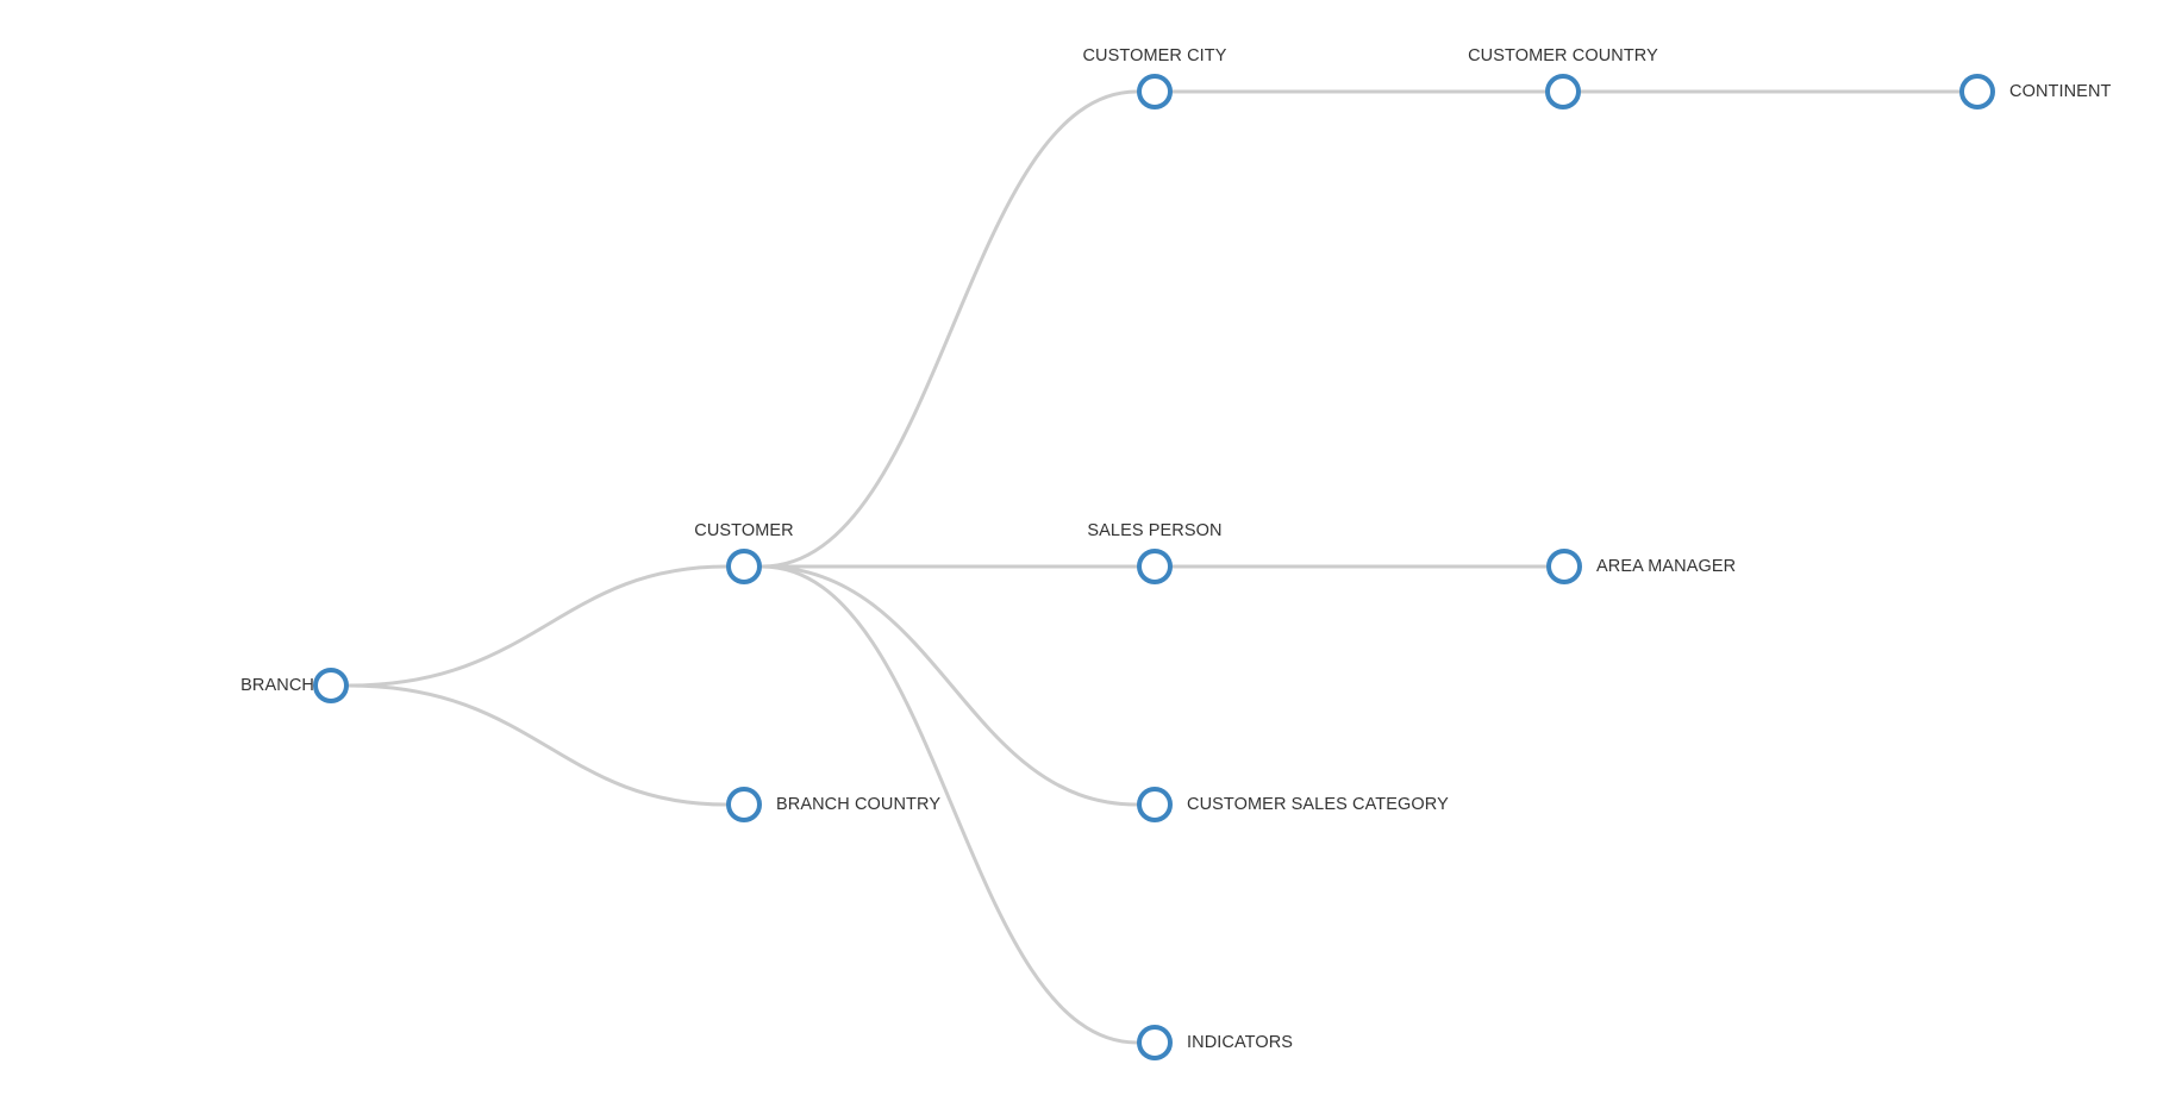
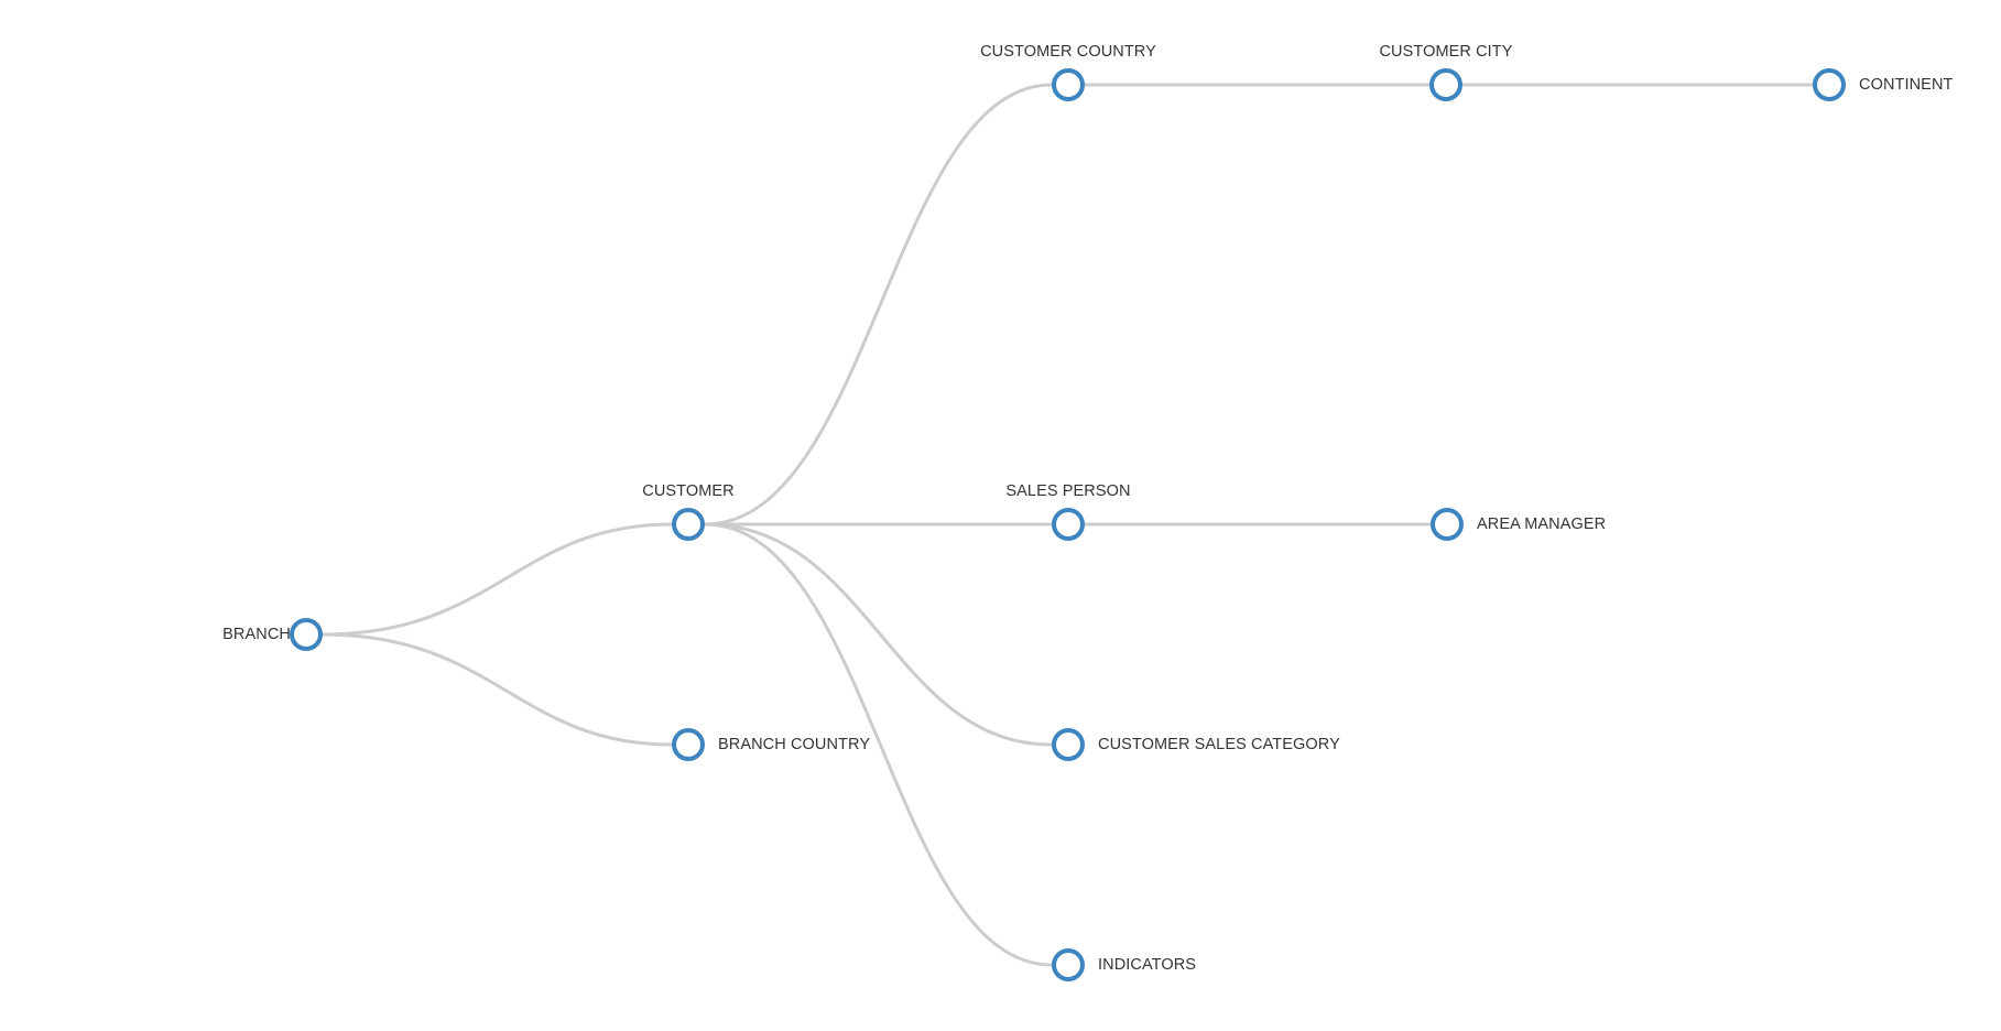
  BRANCH
  CUSTOMER
  BRANCH COUNTRY
- CUSTOMER CITY
+ CUSTOMER COUNTRY
  SALES PERSON
  CUSTOMER SALES CATEGORY
  INDICATORS
- CUSTOMER COUNTRY
+ CUSTOMER CITY
  AREA MANAGER
  CONTINENT
